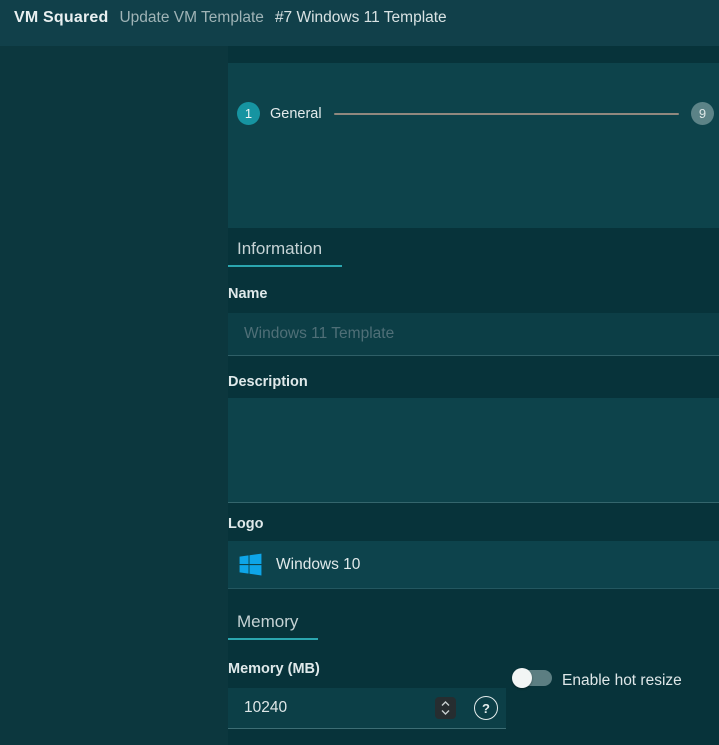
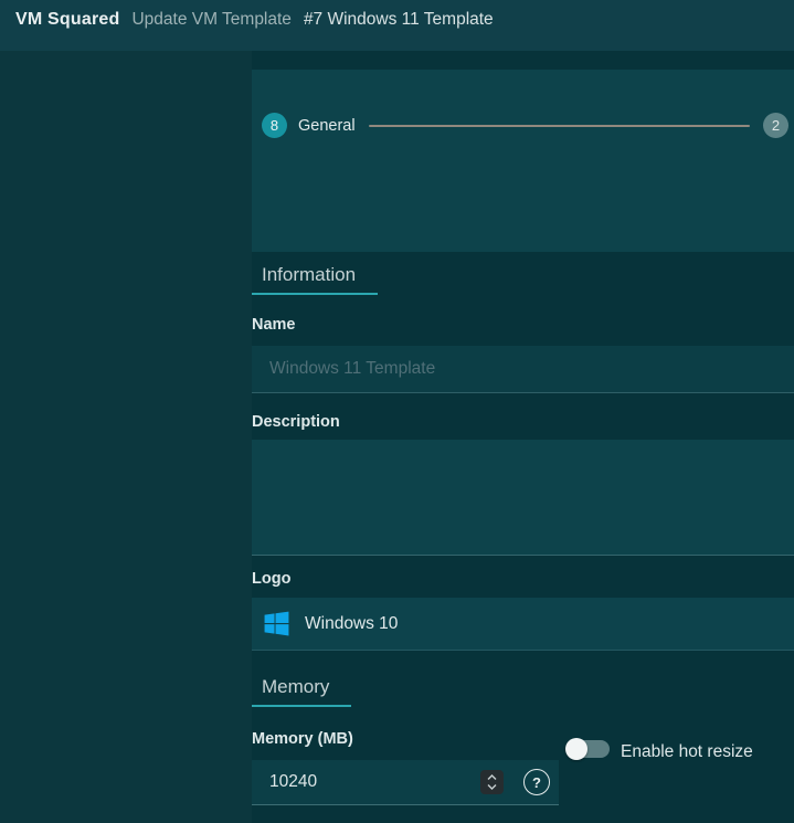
  VM Squared
  Update VM Template
  #7 Windows 11 Template
- 1
+ 8
  General
- 9
+ 2
  Information
  Name
  Windows 11 Template
  Description
  Logo
  Windows 10
  Memory
  Memory (MB)
  10240
  ?
  Enable hot resize
